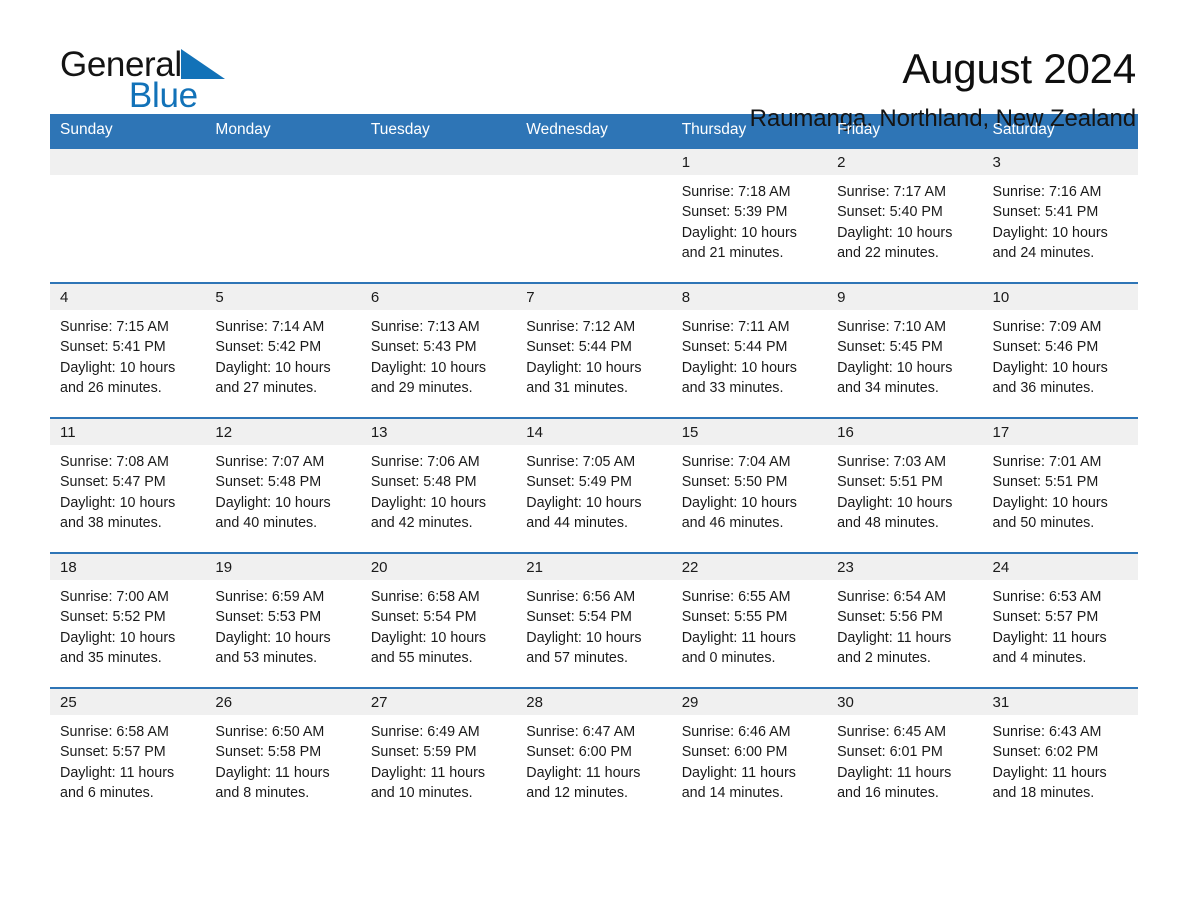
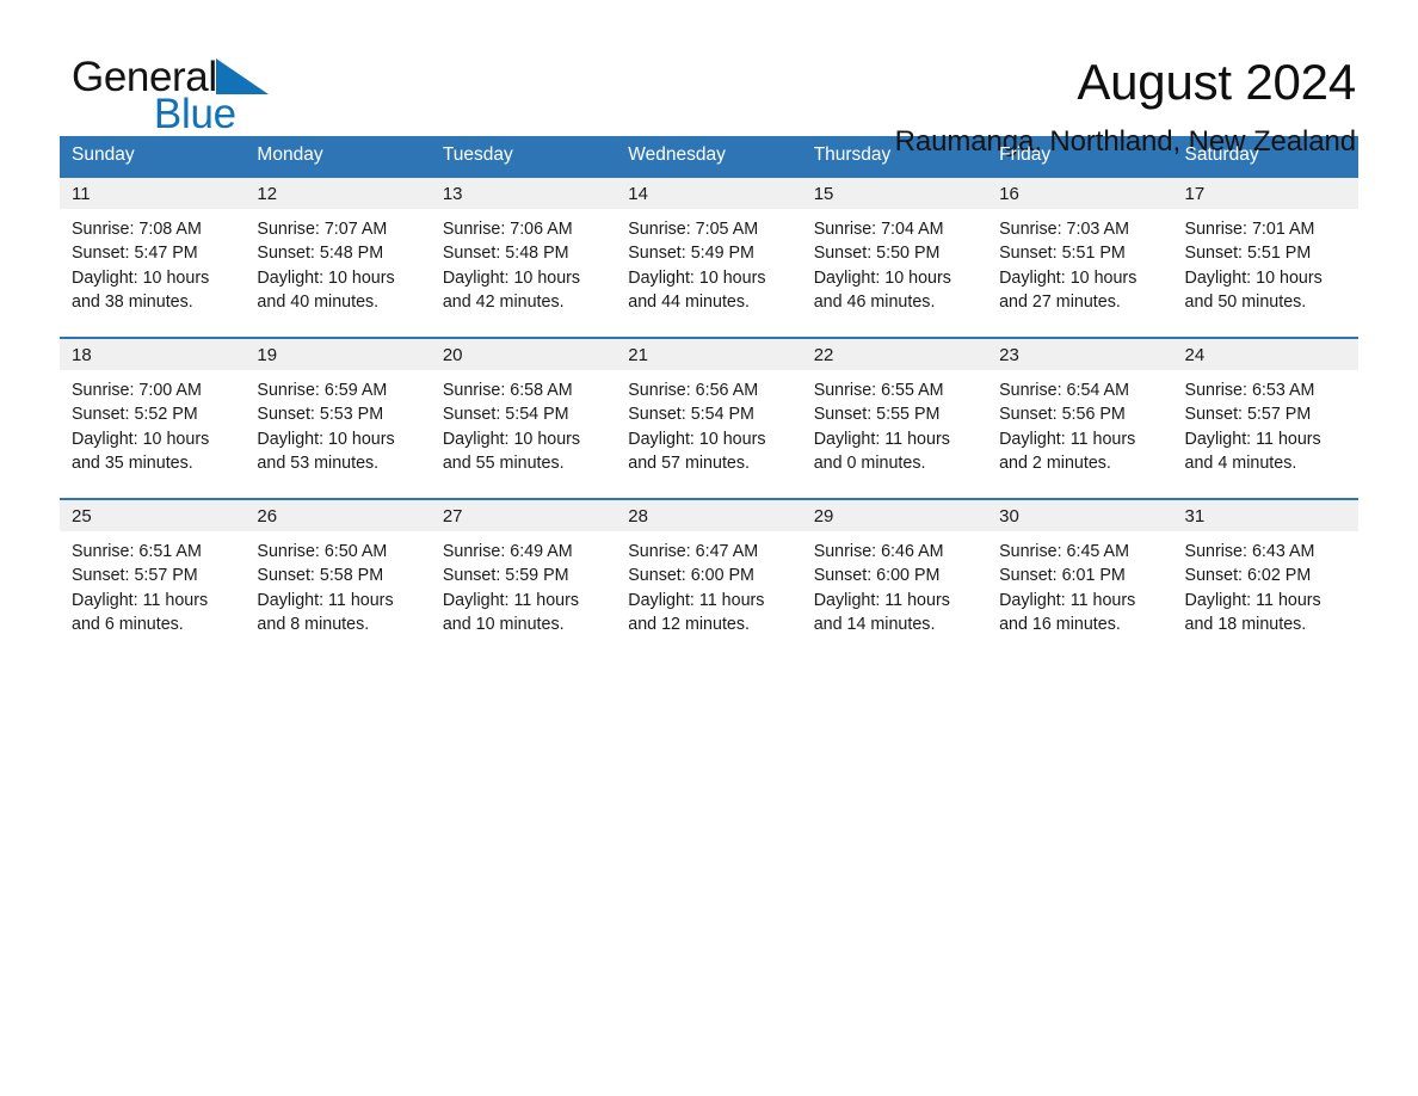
  General
  Blue
  August 2024
  Raumanga, Northland, New Zealand
  Sunday	Monday	Tuesday	Wednesday	Thursday	Friday	Saturday
- 				1Sunrise: 7:18 AMSunset: 5:39 PMDaylight: 10 hoursand 21 minutes.	2Sunrise: 7:17 AMSunset: 5:40 PMDaylight: 10 hoursand 22 minutes.	3Sunrise: 7:16 AMSunset: 5:41 PMDaylight: 10 hoursand 24 minutes.
- 4Sunrise: 7:15 AMSunset: 5:41 PMDaylight: 10 hoursand 26 minutes.	5Sunrise: 7:14 AMSunset: 5:42 PMDaylight: 10 hoursand 27 minutes.	6Sunrise: 7:13 AMSunset: 5:43 PMDaylight: 10 hoursand 29 minutes.	7Sunrise: 7:12 AMSunset: 5:44 PMDaylight: 10 hoursand 31 minutes.	8Sunrise: 7:11 AMSunset: 5:44 PMDaylight: 10 hoursand 33 minutes.	9Sunrise: 7:10 AMSunset: 5:45 PMDaylight: 10 hoursand 34 minutes.	10Sunrise: 7:09 AMSunset: 5:46 PMDaylight: 10 hoursand 36 minutes.
- 11Sunrise: 7:08 AMSunset: 5:47 PMDaylight: 10 hoursand 38 minutes.	12Sunrise: 7:07 AMSunset: 5:48 PMDaylight: 10 hoursand 40 minutes.	13Sunrise: 7:06 AMSunset: 5:48 PMDaylight: 10 hoursand 42 minutes.	14Sunrise: 7:05 AMSunset: 5:49 PMDaylight: 10 hoursand 44 minutes.	15Sunrise: 7:04 AMSunset: 5:50 PMDaylight: 10 hoursand 46 minutes.	16Sunrise: 7:03 AMSunset: 5:51 PMDaylight: 10 hoursand 48 minutes.	17Sunrise: 7:01 AMSunset: 5:51 PMDaylight: 10 hoursand 50 minutes.
+ 11Sunrise: 7:08 AMSunset: 5:47 PMDaylight: 10 hoursand 38 minutes.	12Sunrise: 7:07 AMSunset: 5:48 PMDaylight: 10 hoursand 40 minutes.	13Sunrise: 7:06 AMSunset: 5:48 PMDaylight: 10 hoursand 42 minutes.	14Sunrise: 7:05 AMSunset: 5:49 PMDaylight: 10 hoursand 44 minutes.	15Sunrise: 7:04 AMSunset: 5:50 PMDaylight: 10 hoursand 46 minutes.	16Sunrise: 7:03 AMSunset: 5:51 PMDaylight: 10 hoursand 27 minutes.	17Sunrise: 7:01 AMSunset: 5:51 PMDaylight: 10 hoursand 50 minutes.
  18Sunrise: 7:00 AMSunset: 5:52 PMDaylight: 10 hoursand 35 minutes.	19Sunrise: 6:59 AMSunset: 5:53 PMDaylight: 10 hoursand 53 minutes.	20Sunrise: 6:58 AMSunset: 5:54 PMDaylight: 10 hoursand 55 minutes.	21Sunrise: 6:56 AMSunset: 5:54 PMDaylight: 10 hoursand 57 minutes.	22Sunrise: 6:55 AMSunset: 5:55 PMDaylight: 11 hoursand 0 minutes.	23Sunrise: 6:54 AMSunset: 5:56 PMDaylight: 11 hoursand 2 minutes.	24Sunrise: 6:53 AMSunset: 5:57 PMDaylight: 11 hoursand 4 minutes.
- 25Sunrise: 6:58 AMSunset: 5:57 PMDaylight: 11 hoursand 6 minutes.	26Sunrise: 6:50 AMSunset: 5:58 PMDaylight: 11 hoursand 8 minutes.	27Sunrise: 6:49 AMSunset: 5:59 PMDaylight: 11 hoursand 10 minutes.	28Sunrise: 6:47 AMSunset: 6:00 PMDaylight: 11 hoursand 12 minutes.	29Sunrise: 6:46 AMSunset: 6:00 PMDaylight: 11 hoursand 14 minutes.	30Sunrise: 6:45 AMSunset: 6:01 PMDaylight: 11 hoursand 16 minutes.	31Sunrise: 6:43 AMSunset: 6:02 PMDaylight: 11 hoursand 18 minutes.
+ 25Sunrise: 6:51 AMSunset: 5:57 PMDaylight: 11 hoursand 6 minutes.	26Sunrise: 6:50 AMSunset: 5:58 PMDaylight: 11 hoursand 8 minutes.	27Sunrise: 6:49 AMSunset: 5:59 PMDaylight: 11 hoursand 10 minutes.	28Sunrise: 6:47 AMSunset: 6:00 PMDaylight: 11 hoursand 12 minutes.	29Sunrise: 6:46 AMSunset: 6:00 PMDaylight: 11 hoursand 14 minutes.	30Sunrise: 6:45 AMSunset: 6:01 PMDaylight: 11 hoursand 16 minutes.	31Sunrise: 6:43 AMSunset: 6:02 PMDaylight: 11 hoursand 18 minutes.
